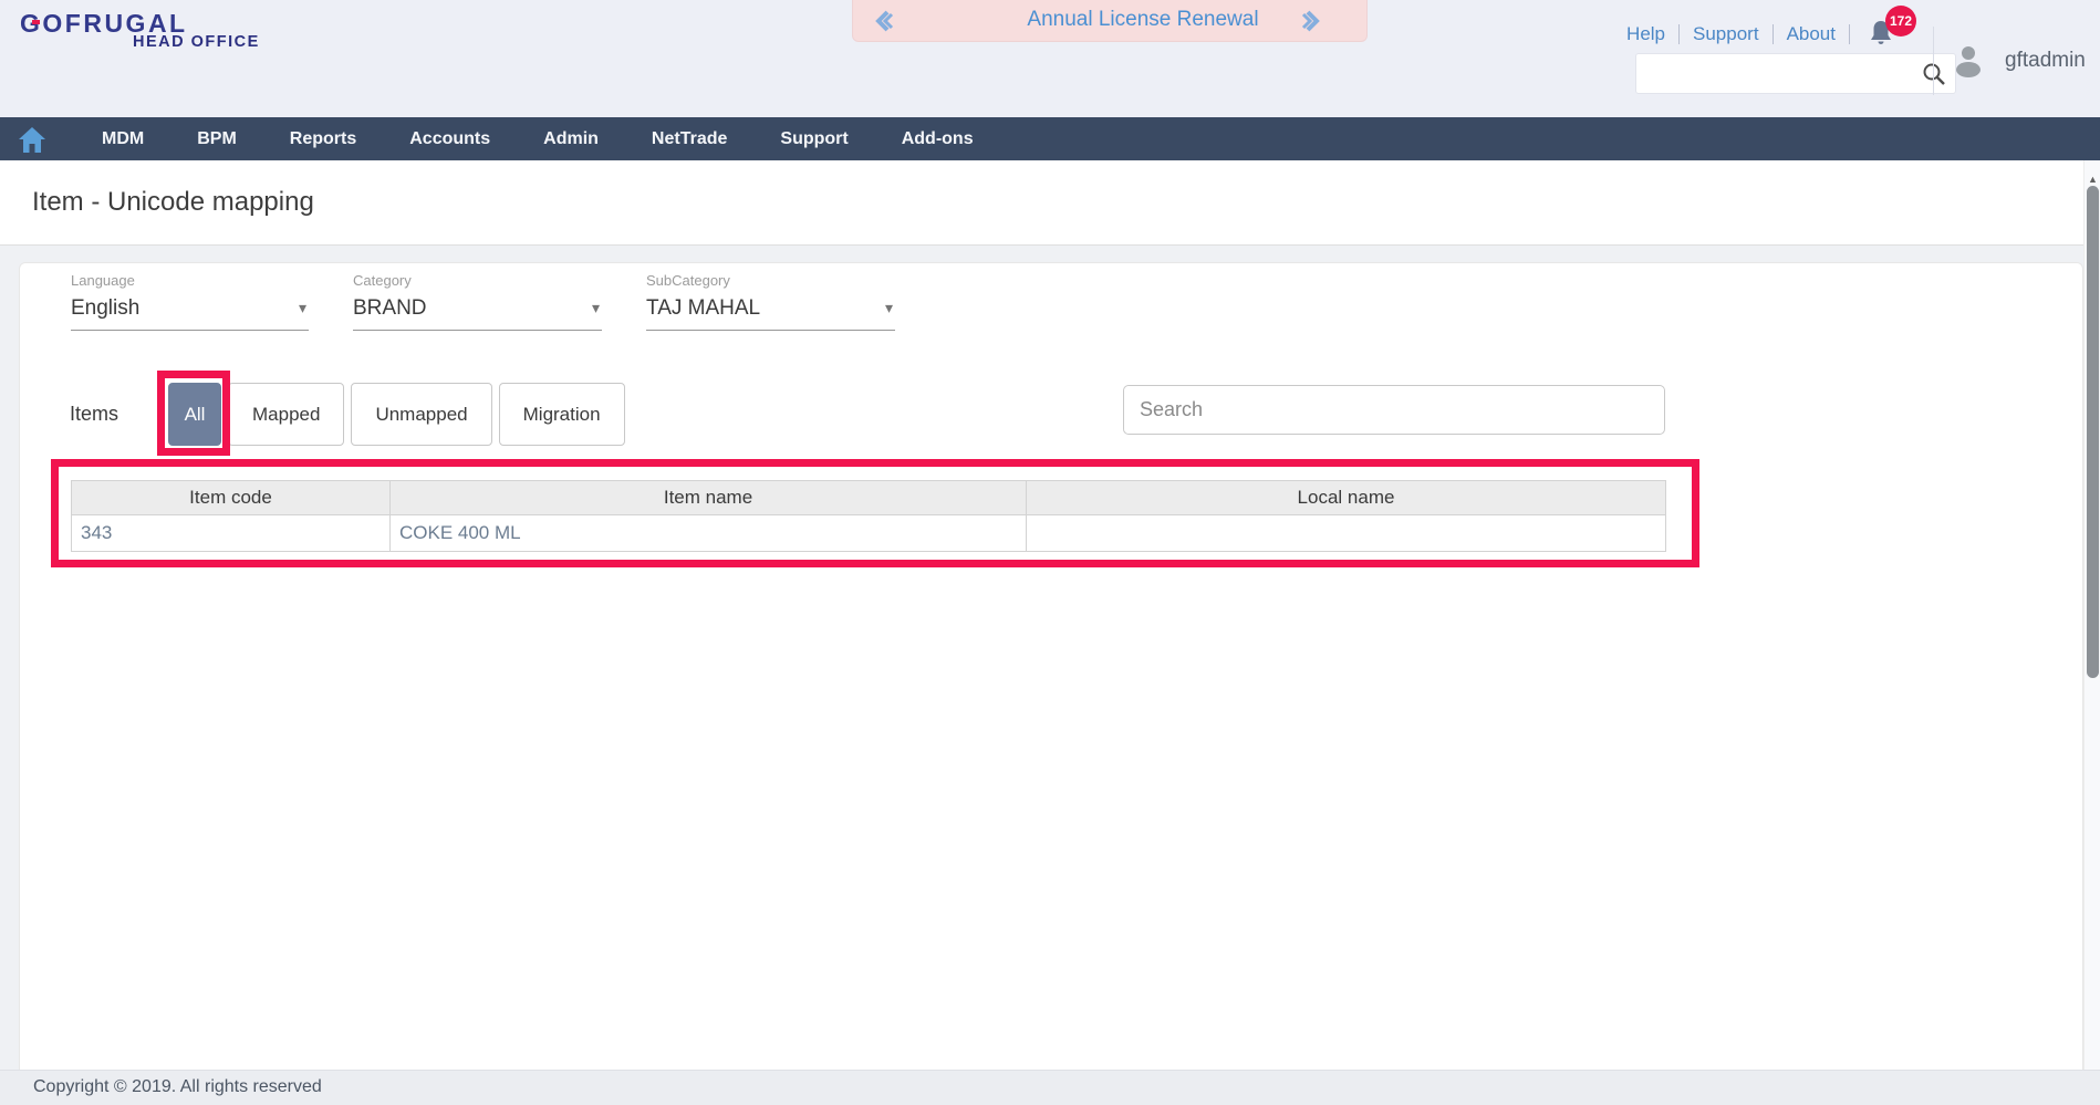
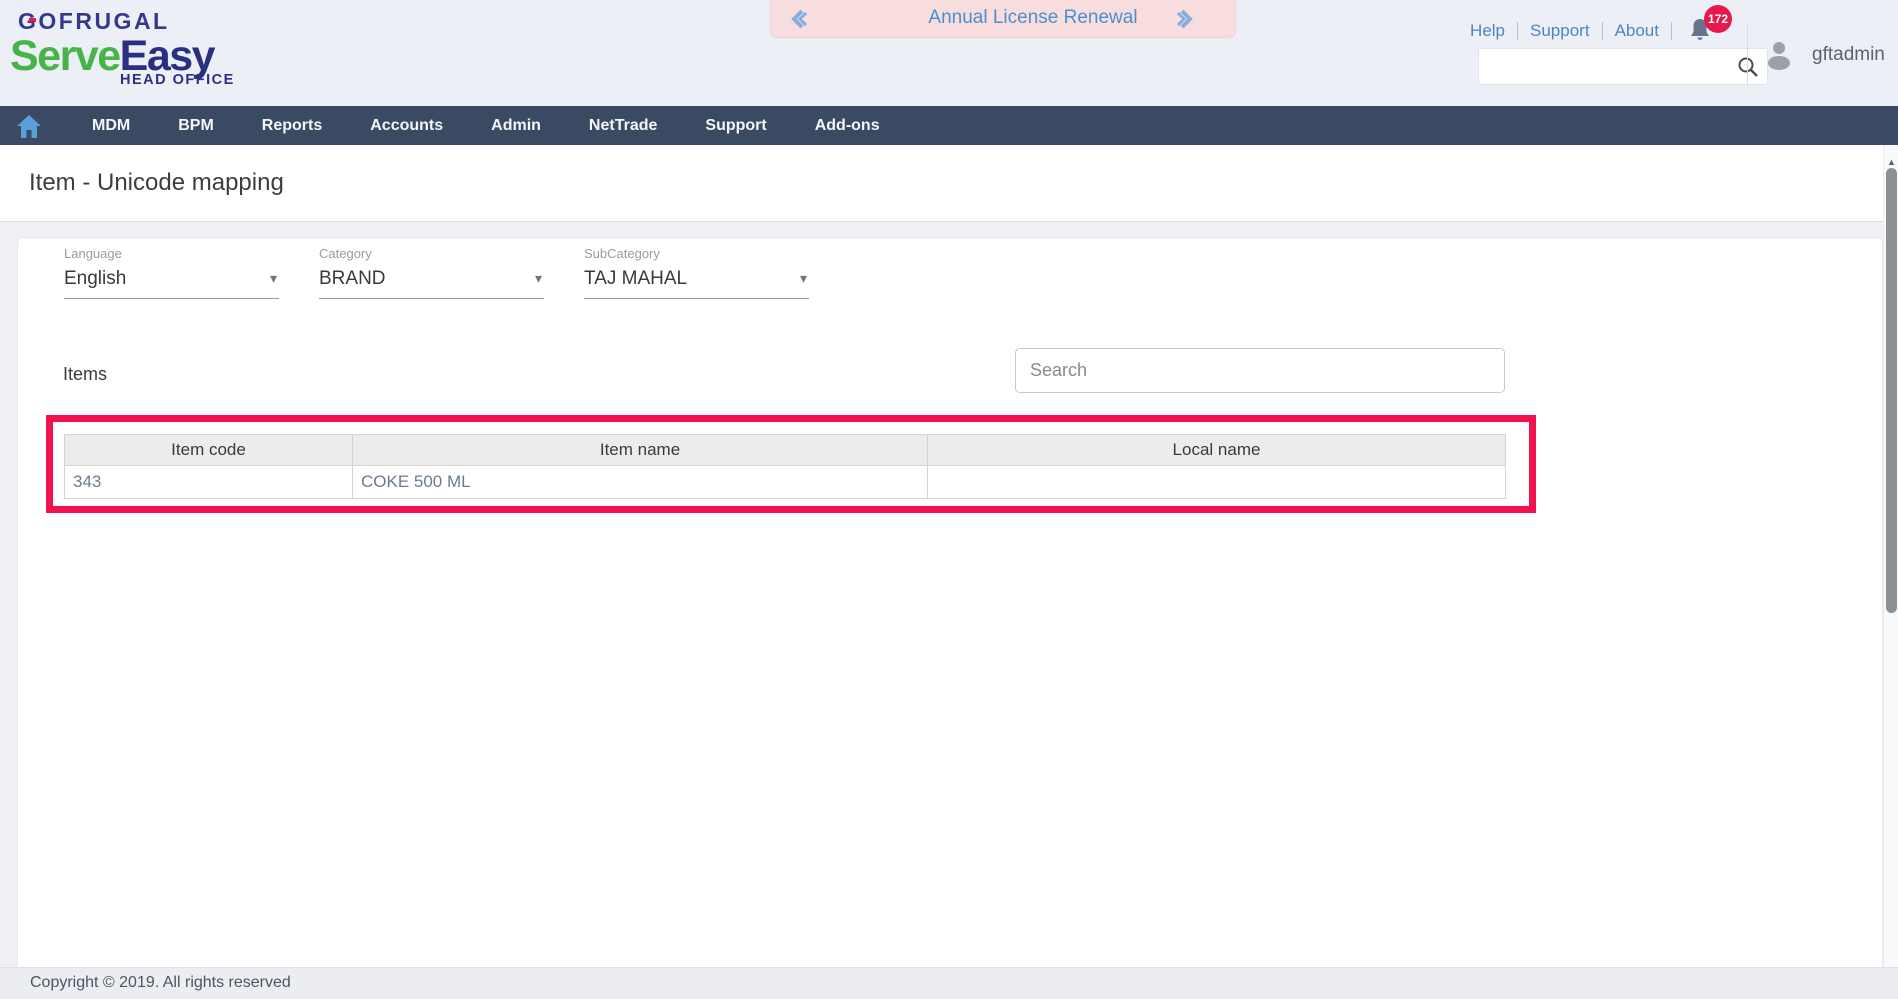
  OFRUGAL
+ ServeEasy
  HEAD OFFICE
  Annual License Renewal
  Help
  Support
  About
  172
  gftadmin
  MDM
  BPM
  Reports
  Accounts
  Admin
  NetTrade
  Support
  Add-ons
  Item - Unicode mapping
  Language
  English
  ▾
  Category
  BRAND
  ▾
  SubCategory
  TAJ MAHAL
  ▾
  Items
- All
- Mapped
- Unmapped
- Migration
  Search
  Item code	Item name	Local name
- 343	COKE 400 ML
+ 343	COKE 500 ML
  Copyright © 2019. All rights reserved
  ▲
